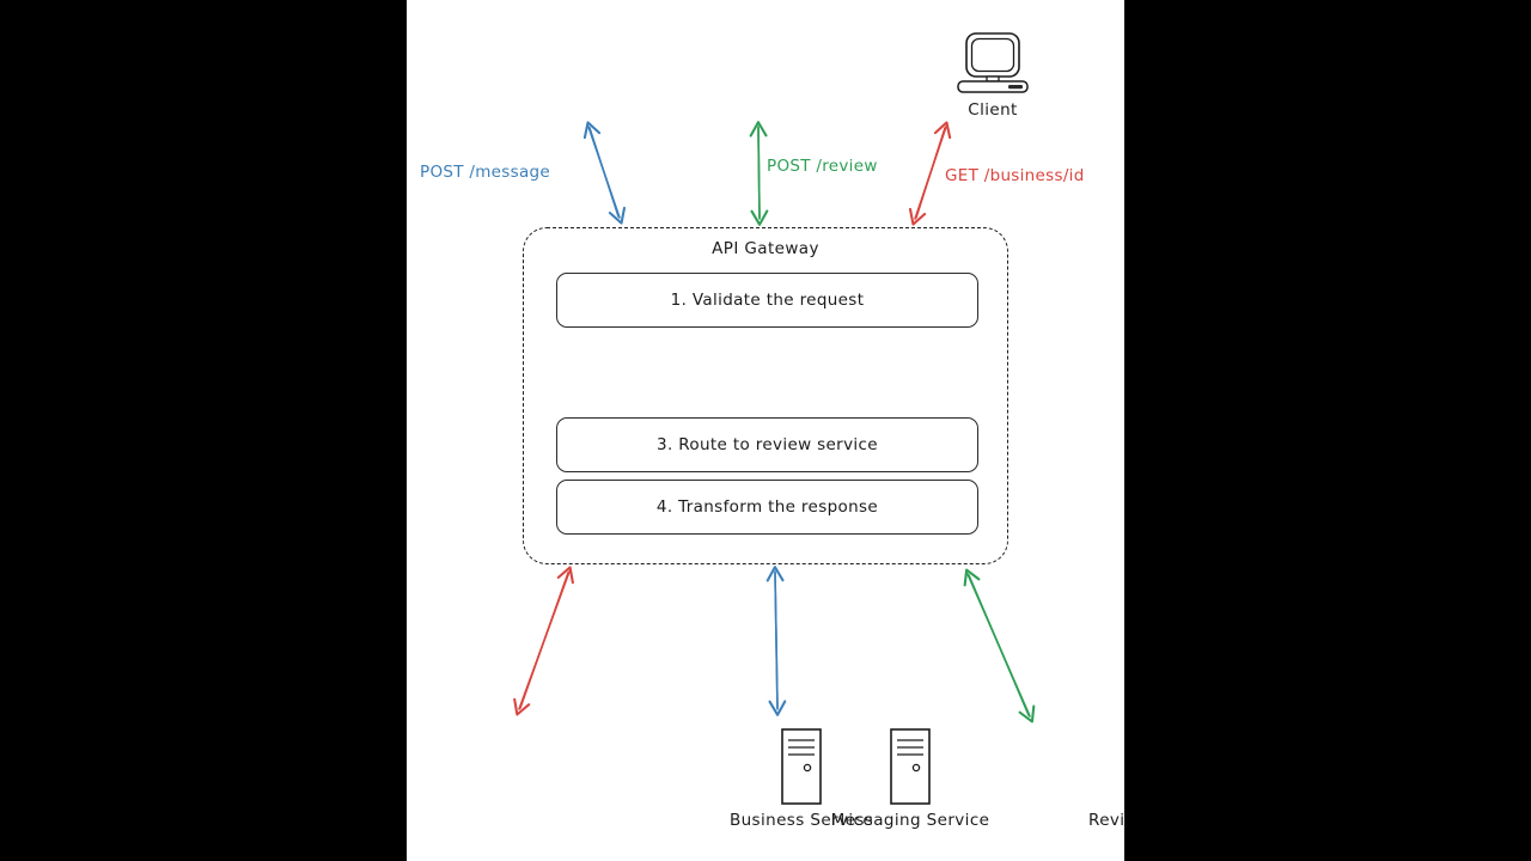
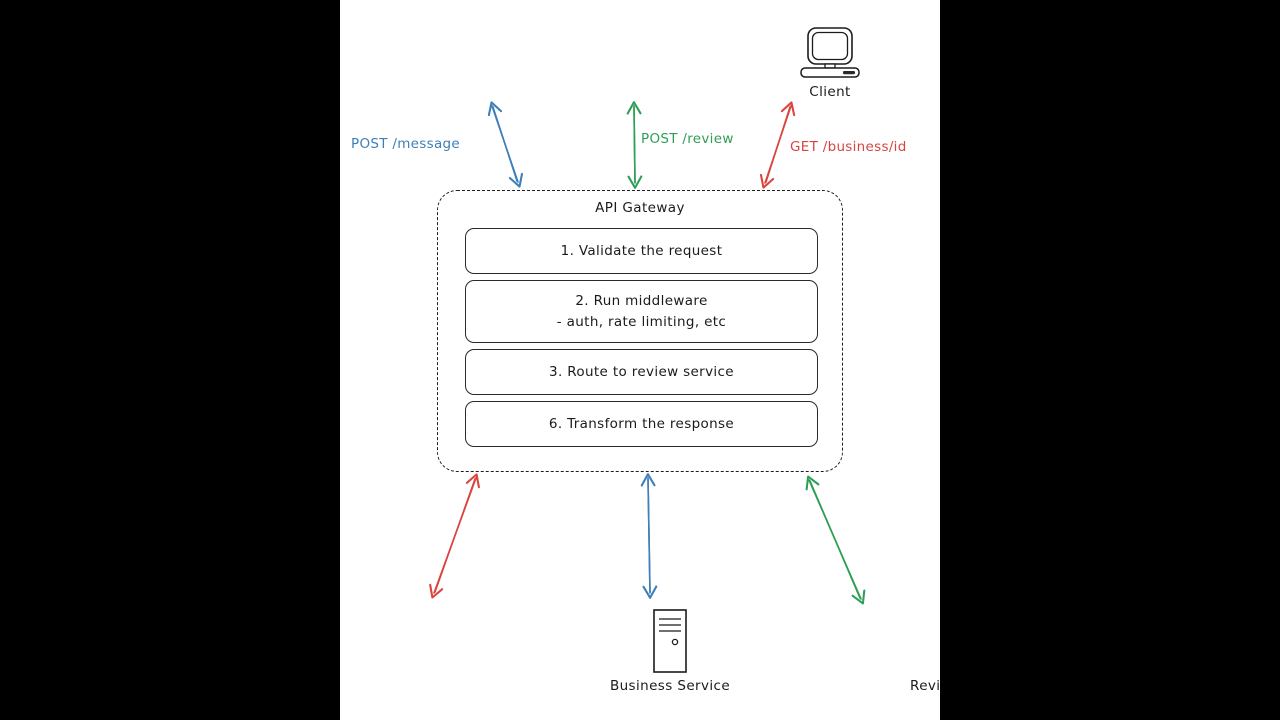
  Client
  POST /message
  POST /review
  GET /business/id
  API Gateway
  1. Validate the request
+ 2. Run middleware
+ - auth, rate limiting, etc
  3. Route to review service
- 4. Transform the response
+ 6. Transform the response
  Business Service
- Messaging Service
